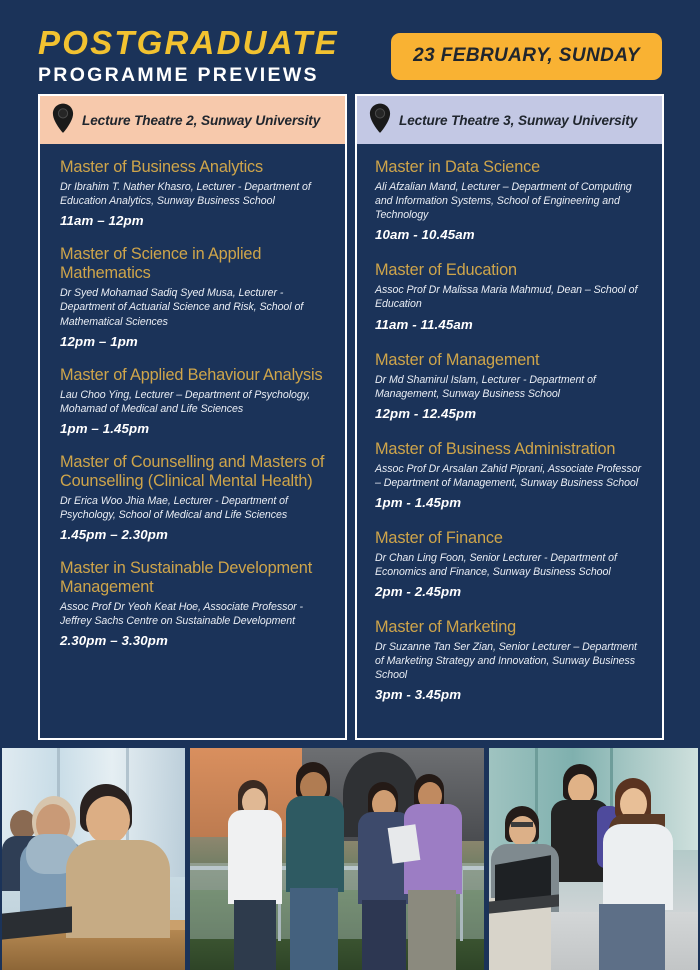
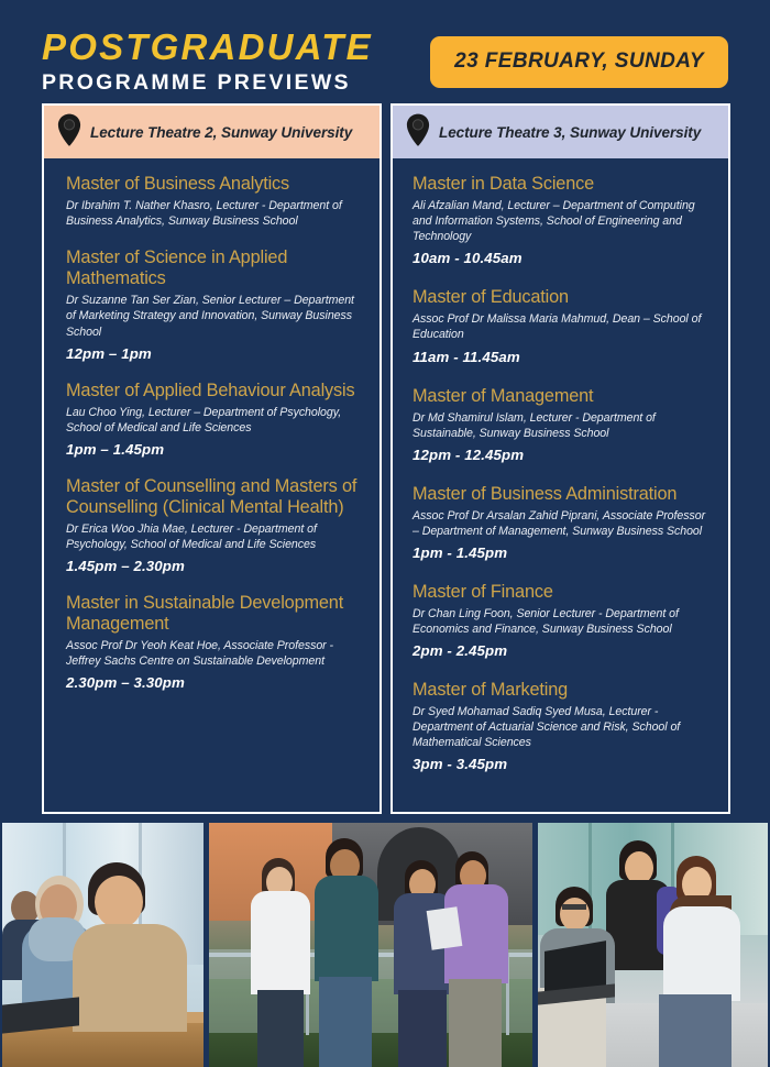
  POSTGRADUATE
  PROGRAMME PREVIEWS
  23 FEBRUARY, SUNDAY
  Lecture Theatre 2, Sunway University
  Master of Business Analytics
- Dr Ibrahim T. Nather Khasro, Lecturer - Department of Education Analytics, Sunway Business School
+ Dr Ibrahim T. Nather Khasro, Lecturer - Department of Business Analytics, Sunway Business School
- 11am – 12pm
  Master of Science in Applied Mathematics
- Dr Syed Mohamad Sadiq Syed Musa, Lecturer - Department of Actuarial Science and Risk, School of Mathematical Sciences
+ Dr Suzanne Tan Ser Zian, Senior Lecturer – Department of Marketing Strategy and Innovation, Sunway Business School
  12pm – 1pm
  Master of Applied Behaviour Analysis
- Lau Choo Ying, Lecturer – Department of Psychology, Mohamad of Medical and Life Sciences
+ Lau Choo Ying, Lecturer – Department of Psychology, School of Medical and Life Sciences
  1pm – 1.45pm
  Master of Counselling and Masters of Counselling (Clinical Mental Health)
  Dr Erica Woo Jhia Mae, Lecturer - Department of Psychology, School of Medical and Life Sciences
  1.45pm – 2.30pm
  Master in Sustainable Development Management
  Assoc Prof Dr Yeoh Keat Hoe, Associate Professor - Jeffrey Sachs Centre on Sustainable Development
  2.30pm – 3.30pm
  Lecture Theatre 3, Sunway University
  Master in Data Science
  Ali Afzalian Mand, Lecturer – Department of Computing and Information Systems, School of Engineering and Technology
  10am - 10.45am
  Master of Education
  Assoc Prof Dr Malissa Maria Mahmud, Dean – School of Education
  11am - 11.45am
  Master of Management
- Dr Md Shamirul Islam, Lecturer - Department of Management, Sunway Business School
+ Dr Md Shamirul Islam, Lecturer - Department of Sustainable, Sunway Business School
  12pm - 12.45pm
  Master of Business Administration
  Assoc Prof Dr Arsalan Zahid Piprani, Associate Professor – Department of Management, Sunway Business School
  1pm - 1.45pm
  Master of Finance
  Dr Chan Ling Foon, Senior Lecturer - Department of Economics and Finance, Sunway Business School
  2pm - 2.45pm
  Master of Marketing
- Dr Suzanne Tan Ser Zian, Senior Lecturer – Department of Marketing Strategy and Innovation, Sunway Business School
+ Dr Syed Mohamad Sadiq Syed Musa, Lecturer - Department of Actuarial Science and Risk, School of Mathematical Sciences
  3pm - 3.45pm
